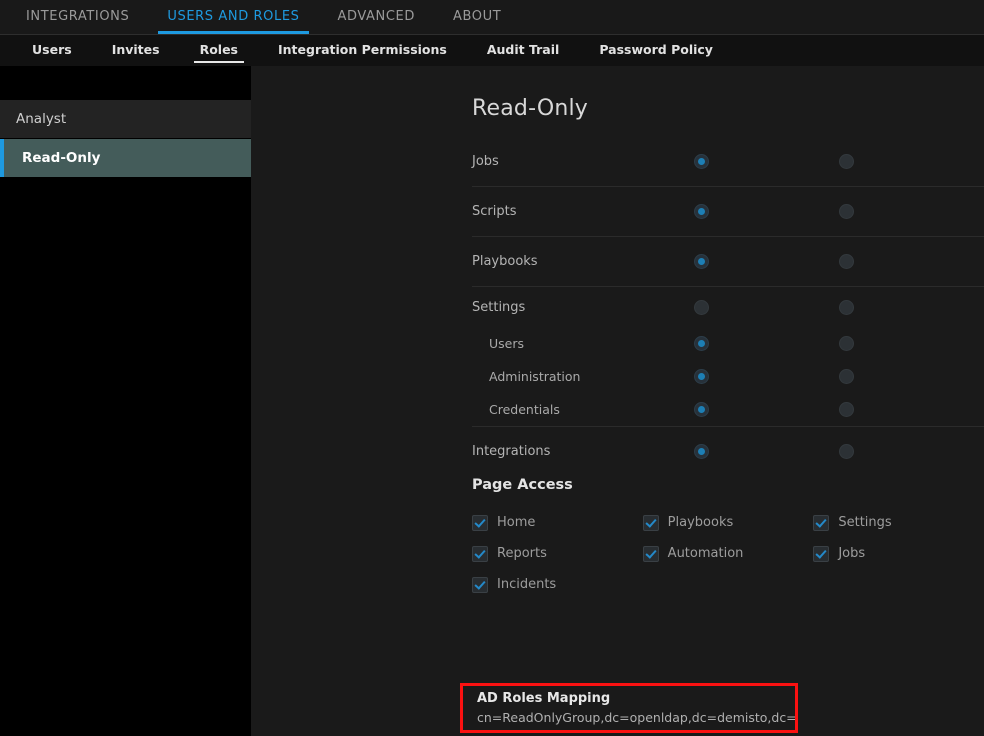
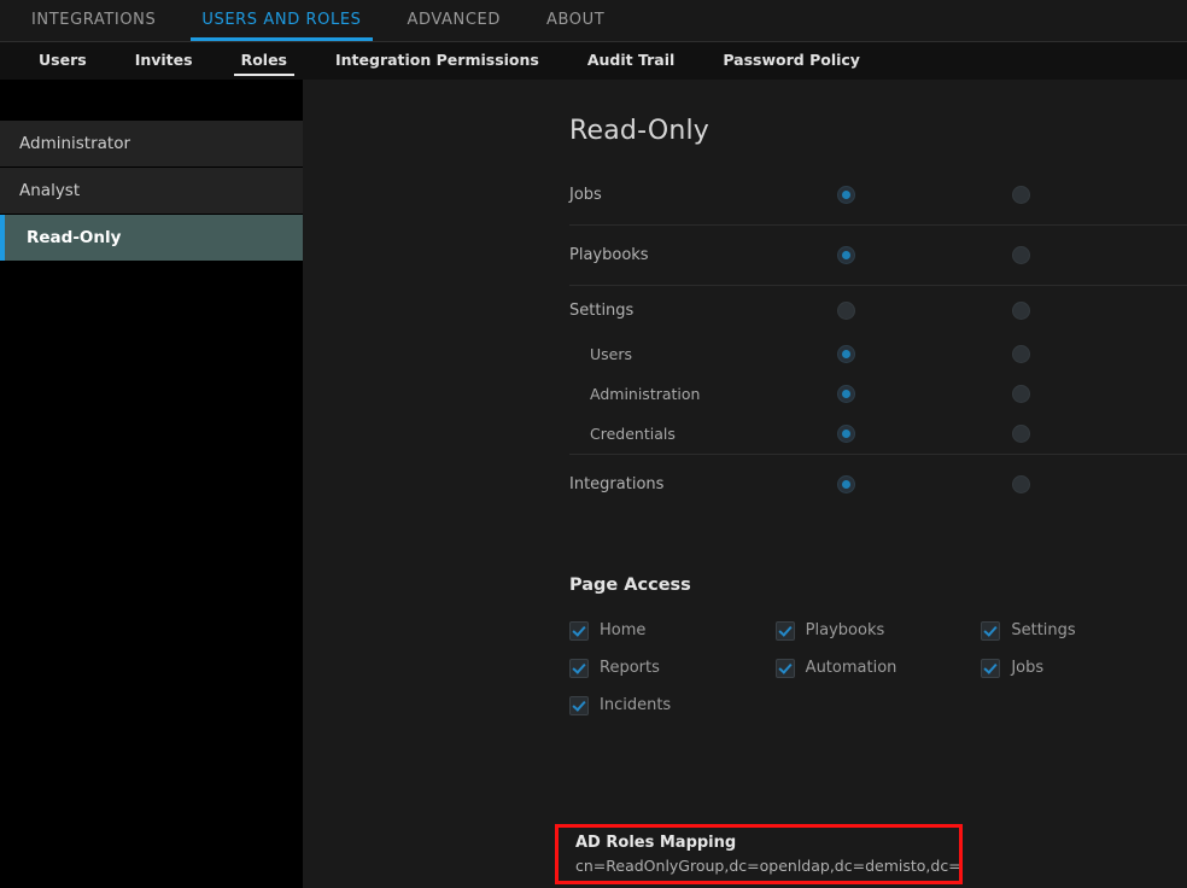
  INTEGRATIONS
  USERS AND ROLES
  ADVANCED
  ABOUT
  Users
  Invites
  Roles
  Integration Permissions
  Audit Trail
  Password Policy
+ Administrator
  Analyst
  Read-Only
  Read-Only
  Jobs
- Scripts
  Playbooks
  Settings
  Users
  Administration
  Credentials
  Integrations
  Page Access
  Home
  Reports
  Incidents
  Playbooks
  Automation
  Settings
  Jobs
  AD Roles Mapping
  cn=ReadOnlyGroup,dc=openldap,dc=demisto,dc=
